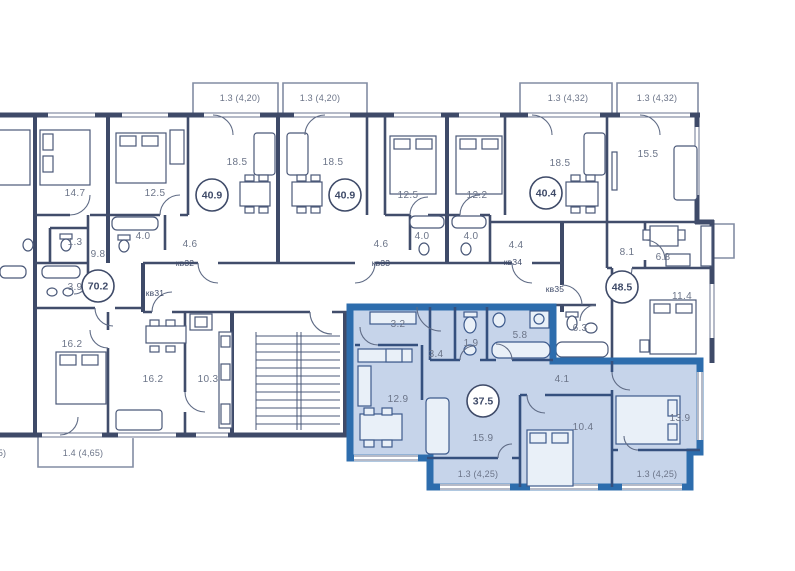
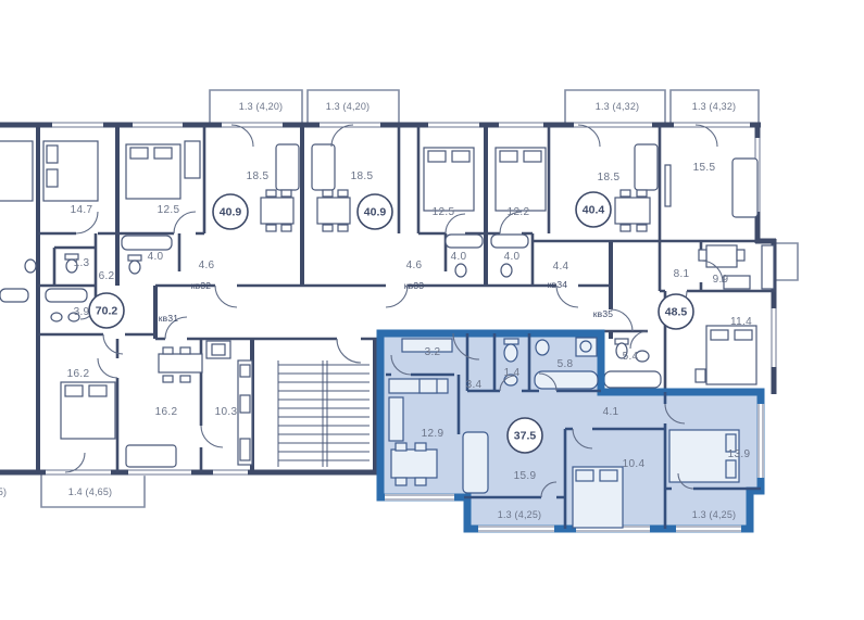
  14.7
  12.5
  18.5
  18.5
  12.5
  12.2
  18.5
  15.5
  1.3
- 9.8
+ 6.2
  3.9
  4.0
  4.6
  4.6
  4.0
  4.0
  4.4
  8.1
- 6.8
+ 9.9
  11.4
- 6.3
+ 5.4
  16.2
  16.2
  10.3
  3.2
  3.4
- 1.9
+ 1.4
  5.8
  12.9
  15.9
  4.1
  10.4
  13.9
  1.3 (4,20)
  1.3 (4,20)
  1.3 (4,32)
  1.3 (4,32)
  1.4 (4,65)
  1.3 (4,25)
  1.3 (4,25)
  кв31
  кв32
  кв33
  кв34
  кв35
  70.2
  40.9
  40.9
  40.4
  48.5
  37.5
